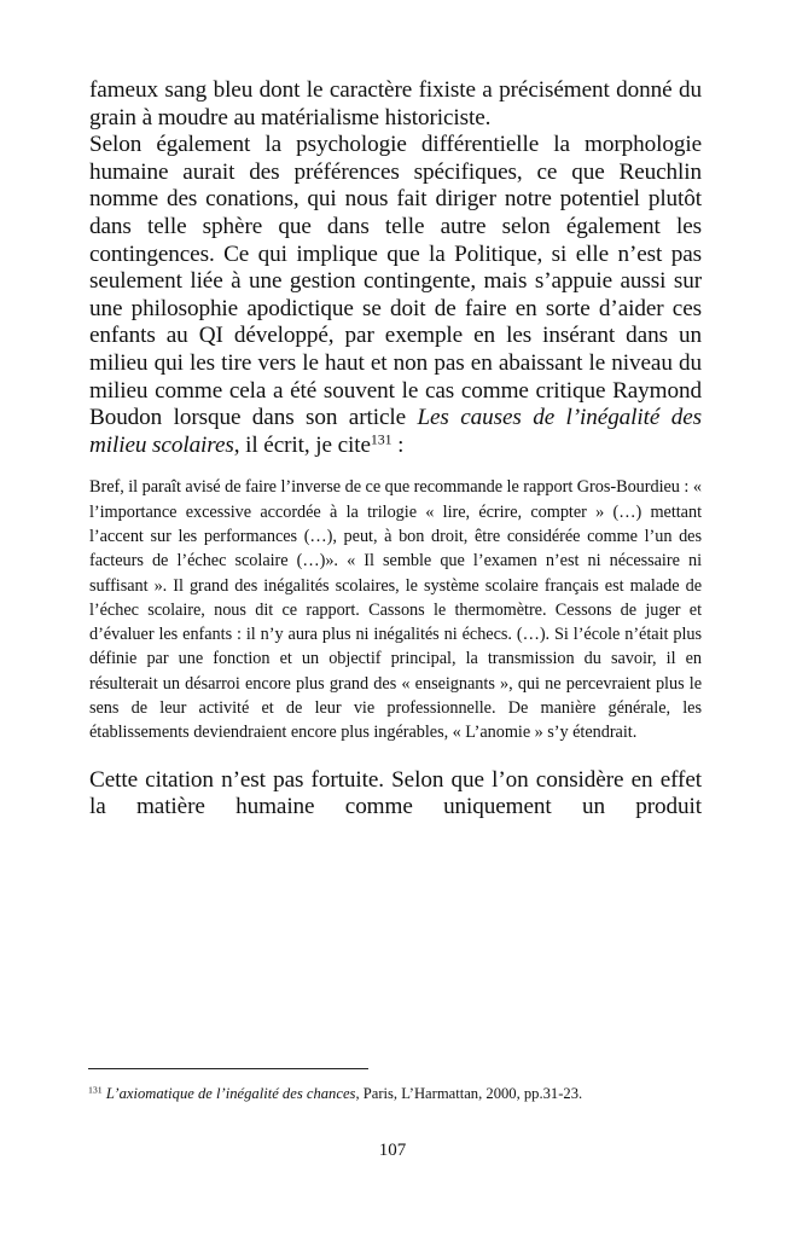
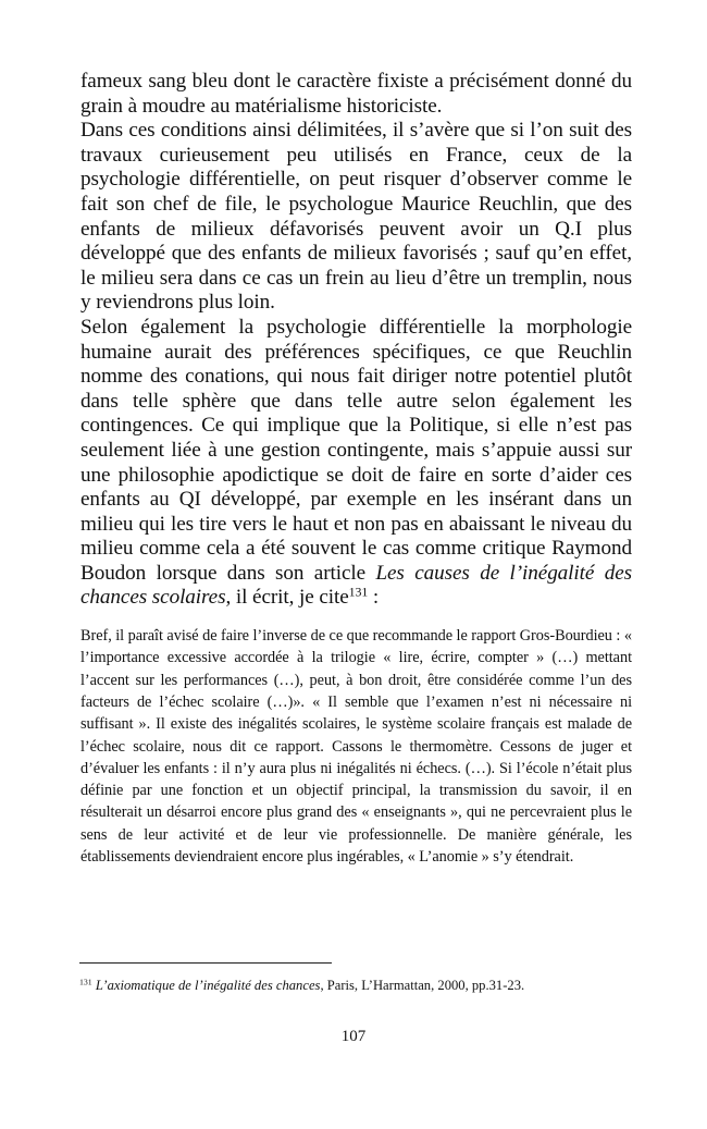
  fameux sang bleu dont le caractère fixiste a précisément donné du grain à moudre au matérialisme historiciste.
+ Dans ces conditions ainsi délimitées, il s’avère que si l’on suit des travaux curieusement peu utilisés en France, ceux de la psychologie différentielle, on peut risquer d’observer comme le fait son chef de file, le psychologue Maurice Reuchlin, que des enfants de milieux défavorisés peuvent avoir un Q.I plus développé que des enfants de milieux favorisés ; sauf qu’en effet, le milieu sera dans ce cas un frein au lieu d’être un tremplin, nous y reviendrons plus loin.
- Selon également la psychologie différentielle la morphologie humaine aurait des préférences spécifiques, ce que Reuchlin nomme des conations, qui nous fait diriger notre potentiel plutôt dans telle sphère que dans telle autre selon également les contingences. Ce qui implique que la Politique, si elle n’est pas seulement liée à une gestion contingente, mais s’appuie aussi sur une philosophie apodictique se doit de faire en sorte d’aider ces enfants au QI développé, par exemple en les insérant dans un milieu qui les tire vers le haut et non pas en abaissant le niveau du milieu comme cela a été souvent le cas comme critique Raymond Boudon lorsque dans son article Les causes de l’inégalité des milieu scolaires, il écrit, je cite131 :
+ Selon également la psychologie différentielle la morphologie humaine aurait des préférences spécifiques, ce que Reuchlin nomme des conations, qui nous fait diriger notre potentiel plutôt dans telle sphère que dans telle autre selon également les contingences. Ce qui implique que la Politique, si elle n’est pas seulement liée à une gestion contingente, mais s’appuie aussi sur une philosophie apodictique se doit de faire en sorte d’aider ces enfants au QI développé, par exemple en les insérant dans un milieu qui les tire vers le haut et non pas en abaissant le niveau du milieu comme cela a été souvent le cas comme critique Raymond Boudon lorsque dans son article Les causes de l’inégalité des chances scolaires, il écrit, je cite131 :
- Bref, il paraît avisé de faire l’inverse de ce que recommande le rapport Gros-Bourdieu : « l’importance excessive accordée à la trilogie « lire, écrire, compter » (…) mettant l’accent sur les performances (…), peut, à bon droit, être considérée comme l’un des facteurs de l’échec scolaire (…)». « Il semble que l’examen n’est ni nécessaire ni suffisant ». Il grand des inégalités scolaires, le système scolaire français est malade de l’échec scolaire, nous dit ce rapport. Cassons le thermomètre. Cessons de juger et d’évaluer les enfants : il n’y aura plus ni inégalités ni échecs. (…). Si l’école n’était plus définie par une fonction et un objectif principal, la transmission du savoir, il en résulterait un désarroi encore plus grand des « enseignants », qui ne percevraient plus le sens de leur activité et de leur vie professionnelle. De manière générale, les établissements deviendraient encore plus ingérables, « L’anomie » s’y étendrait.
+ Bref, il paraît avisé de faire l’inverse de ce que recommande le rapport Gros-Bourdieu : « l’importance excessive accordée à la trilogie « lire, écrire, compter » (…) mettant l’accent sur les performances (…), peut, à bon droit, être considérée comme l’un des facteurs de l’échec scolaire (…)». « Il semble que l’examen n’est ni nécessaire ni suffisant ». Il existe des inégalités scolaires, le système scolaire français est malade de l’échec scolaire, nous dit ce rapport. Cassons le thermomètre. Cessons de juger et d’évaluer les enfants : il n’y aura plus ni inégalités ni échecs. (…). Si l’école n’était plus définie par une fonction et un objectif principal, la transmission du savoir, il en résulterait un désarroi encore plus grand des « enseignants », qui ne percevraient plus le sens de leur activité et de leur vie professionnelle. De manière générale, les établissements deviendraient encore plus ingérables, « L’anomie » s’y étendrait.
- Cette citation n’est pas fortuite. Selon que l’on considère en effet la matière humaine comme uniquement un produit
  131 L’axiomatique de l’inégalité des chances, Paris, L’Harmattan, 2000, pp.31-23.
  107
